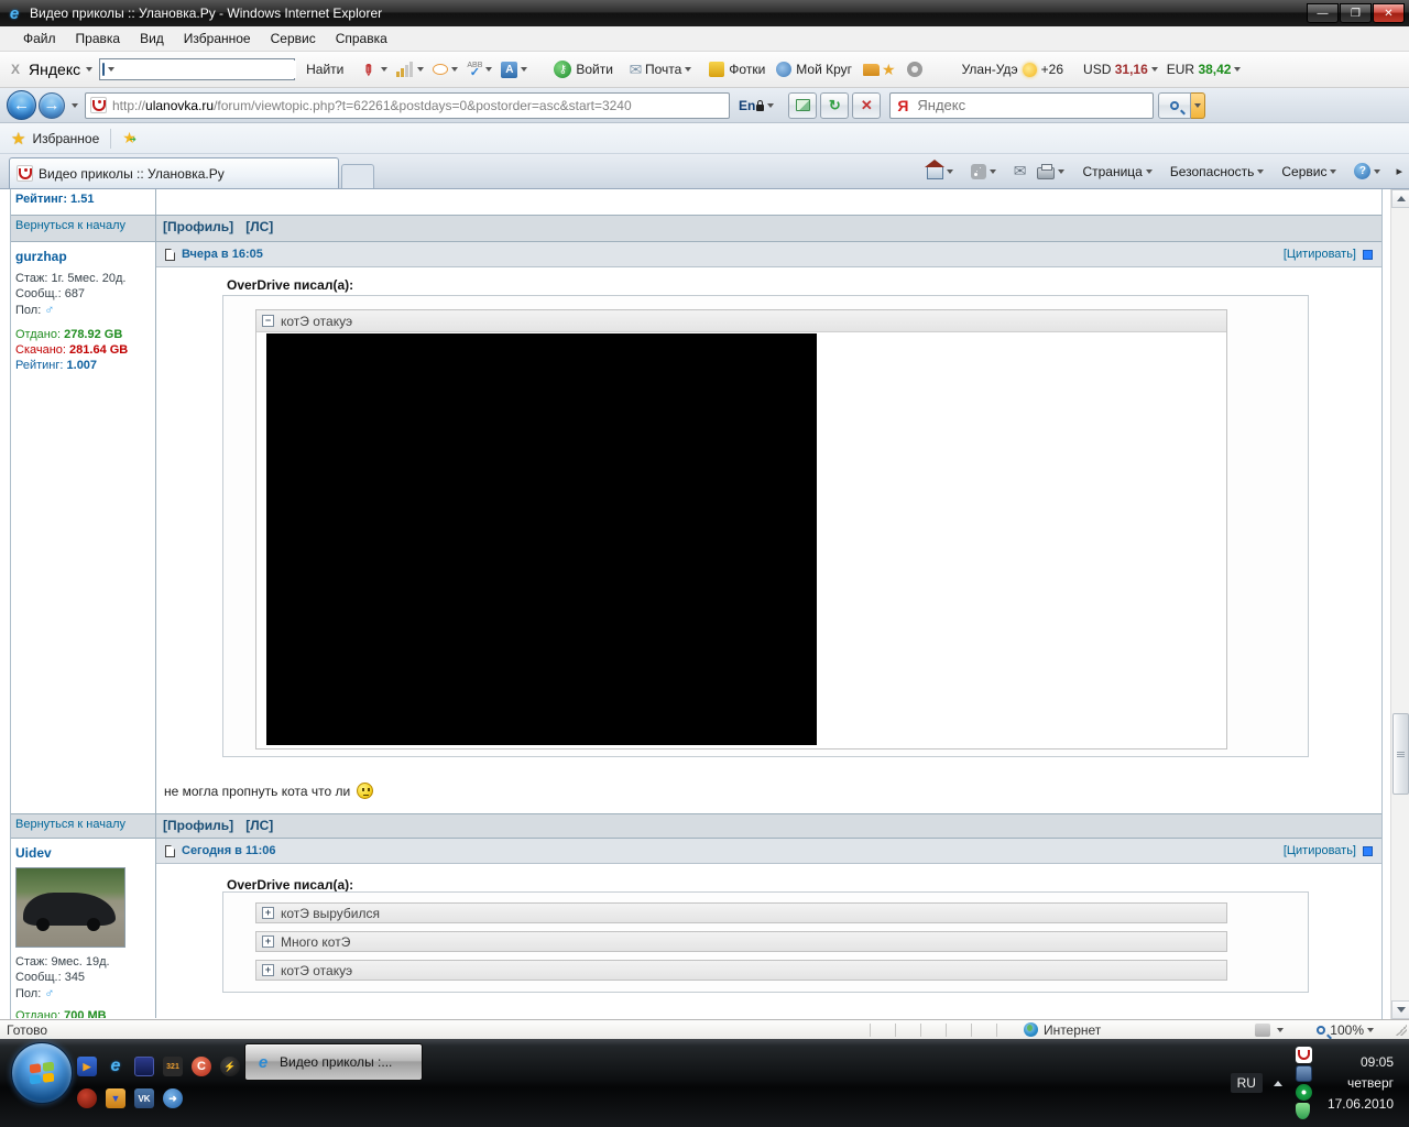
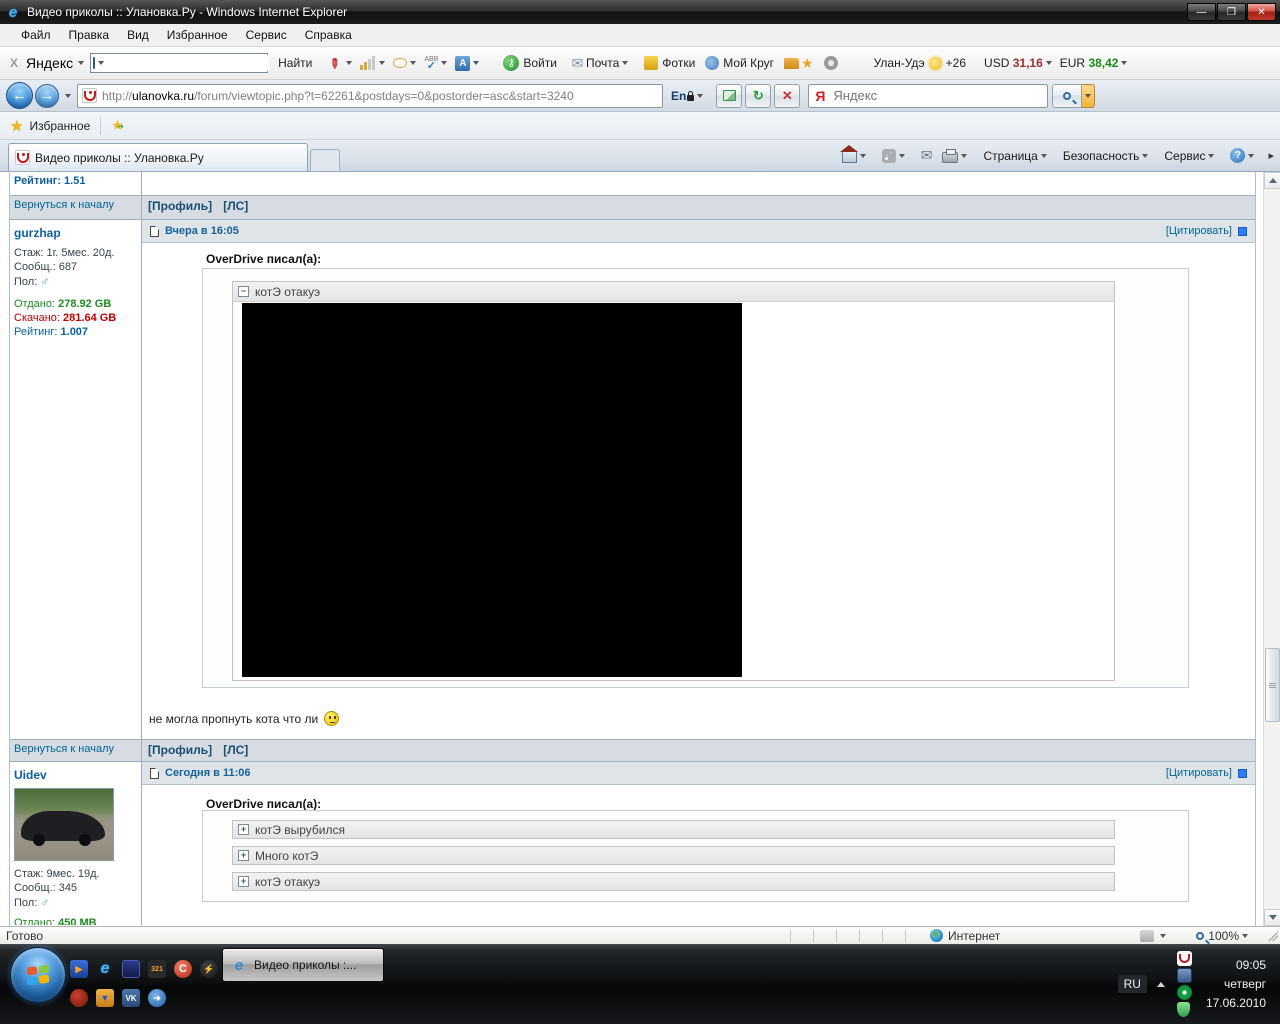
  e
  Видео приколы :: Улановка.Ру - Windows Internet Explorer
  —
  ❐
  ✕
  Файл
  Правка
  Вид
  Избранное
  Сервис
  Справка
  X
  Яндекс
  Найти
  ✓
  A
  ⚷
  Войти
  ✉
  Почта
  Фотки
  Мой Круг
  ★
  Улан-Удэ
  +26
  USD
  31,16
  EUR
  38,42
  ←
  →
  http://
  ulanovka.ru
  /forum/viewtopic.php?t=62261&postdays=0&postorder=asc&start=3240
  En
  ↻
  ✕
  Я
  Яндекс
  ★
  Избранное
  ★
  Видео приколы :: Улановка.Ру
  ✉
  Страница
  Безопасность
  Сервис
  ?
  ▸
  Рейтинг: 1.51
  Вернуться к началу
  [Профиль] [ЛС]
  gurzhap
  Стаж: 1г. 5мес. 20д.
  Сообщ.: 687
  Пол: ♂
  Отдано: 278.92 GB
  Скачано: 281.64 GB
  Рейтинг: 1.007
  Вчера в 16:05
  [Цитировать]
  OverDrive писал(а):
  −
  котЭ отакуэ
  не могла пропнуть кота что ли
  Вернуться к началу
  [Профиль] [ЛС]
  Uidev
  Стаж: 9мес. 19д.
  Сообщ.: 345
  Пол: ♂
- Отдано: 700 MB
+ Отдано: 450 MB
  Сегодня в 11:06
  [Цитировать]
  OverDrive писал(а):
  +
  котЭ вырубился
  +
  Много котЭ
  +
  котЭ отакуэ
  Готово
  Интернет
  100%
  e
  C
  ⚡
  ▼
  VK
  ➜
  e
  Видео приколы :...
  RU
  09:05
  четверг
  17.06.2010
